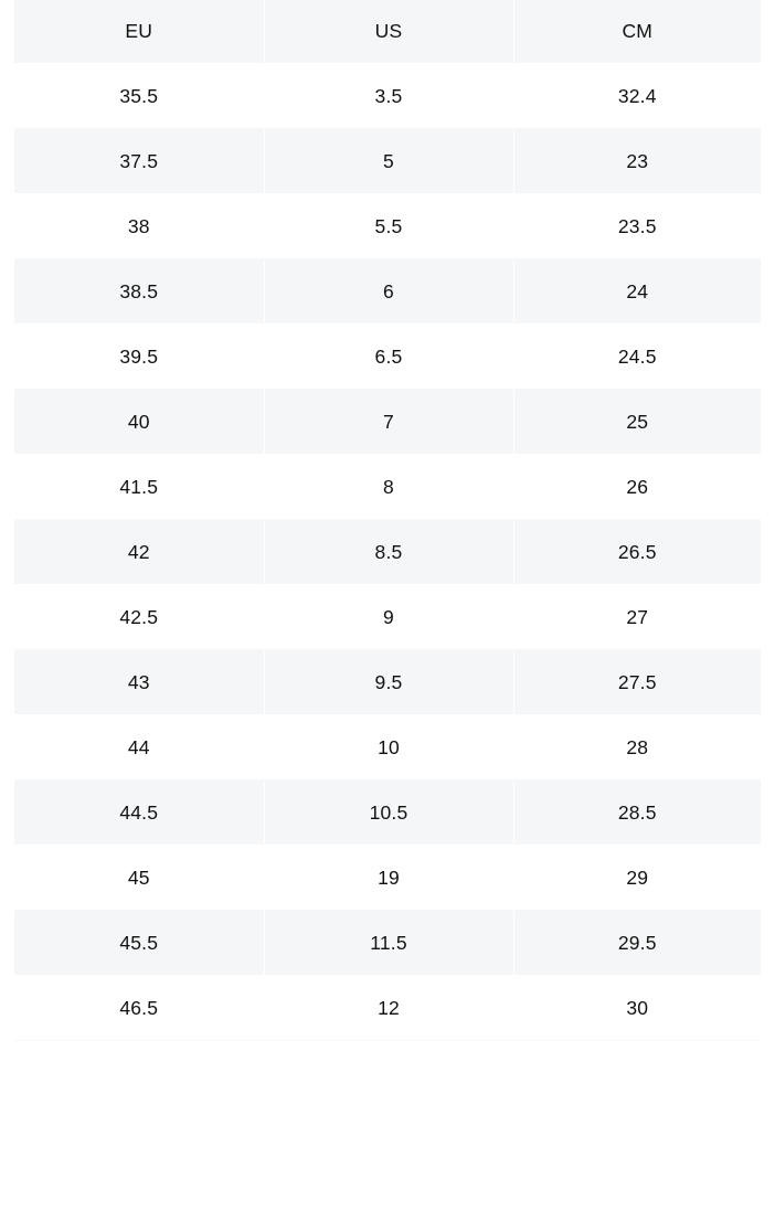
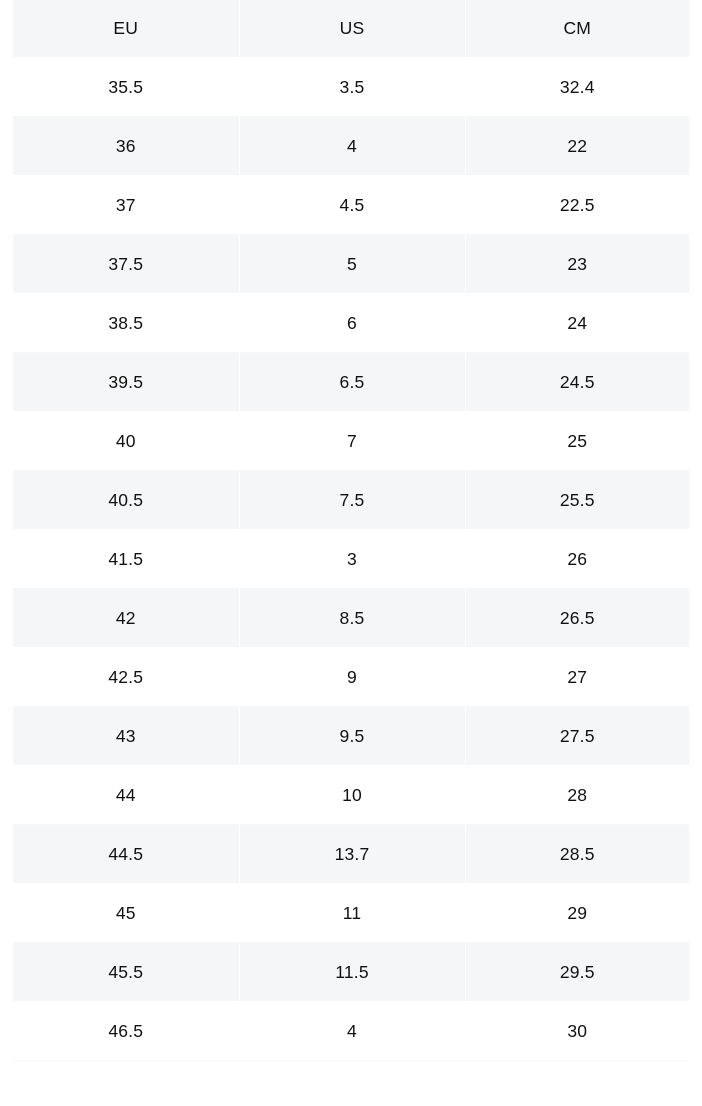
  EU	US	CM
  35.5	3.5	32.4
+ 36	4	22
+ 37	4.5	22.5
  37.5	5	23
- 38	5.5	23.5
  38.5	6	24
  39.5	6.5	24.5
  40	7	25
+ 40.5	7.5	25.5
- 41.5	8	26
+ 41.5	3	26
  42	8.5	26.5
  42.5	9	27
  43	9.5	27.5
  44	10	28
- 44.5	10.5	28.5
+ 44.5	13.7	28.5
- 45	19	29
+ 45	11	29
  45.5	11.5	29.5
- 46.5	12	30
+ 46.5	4	30
